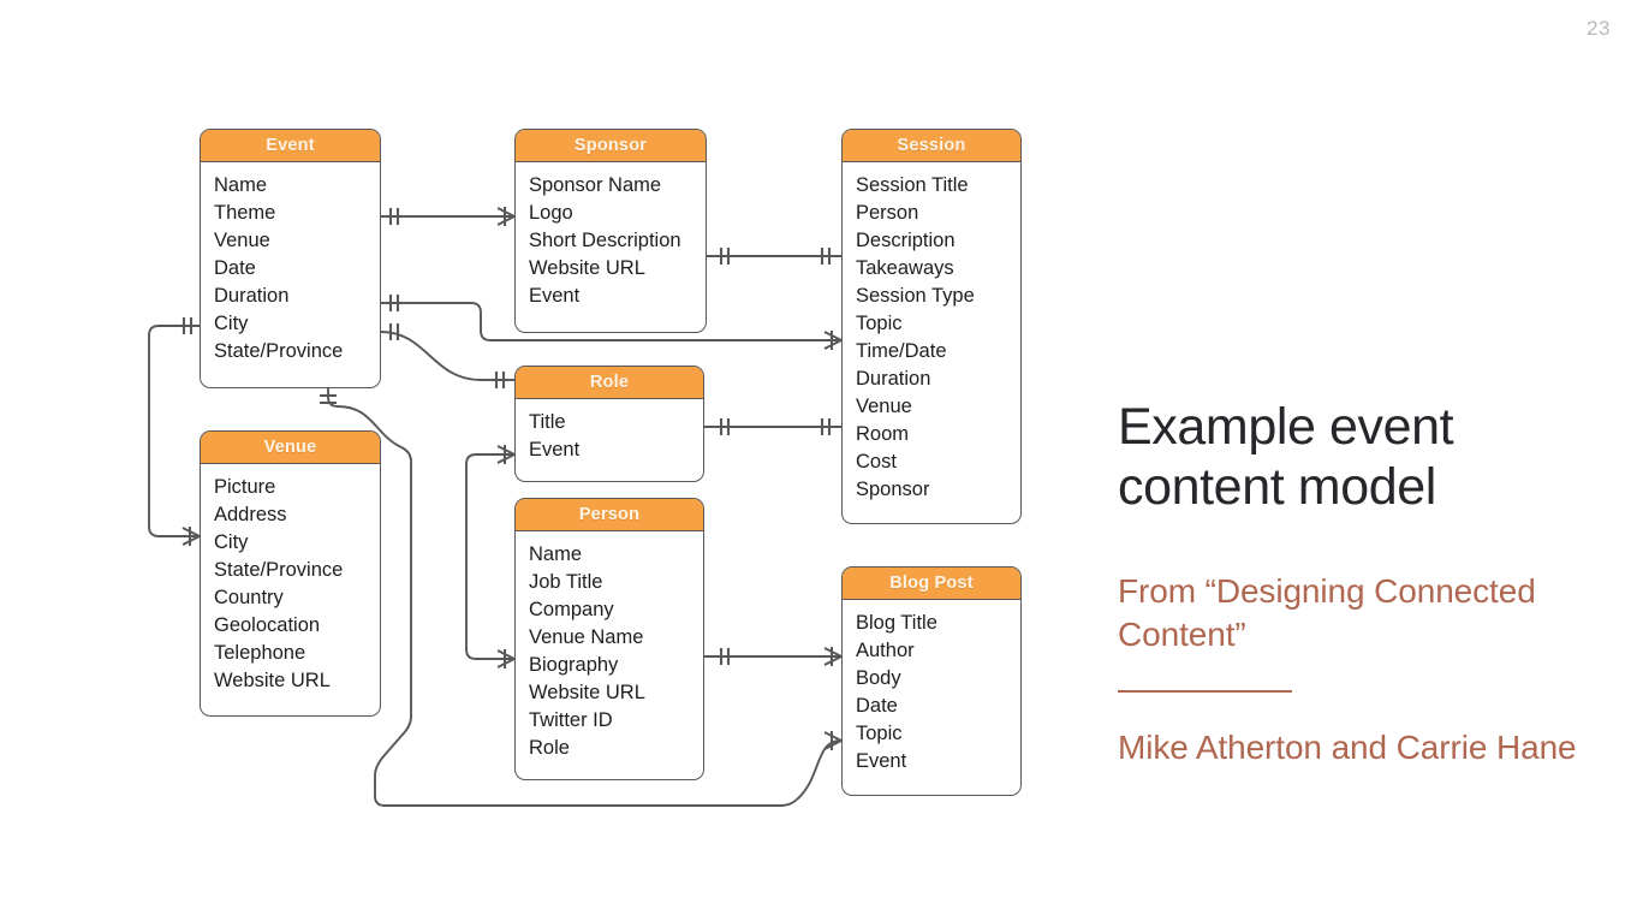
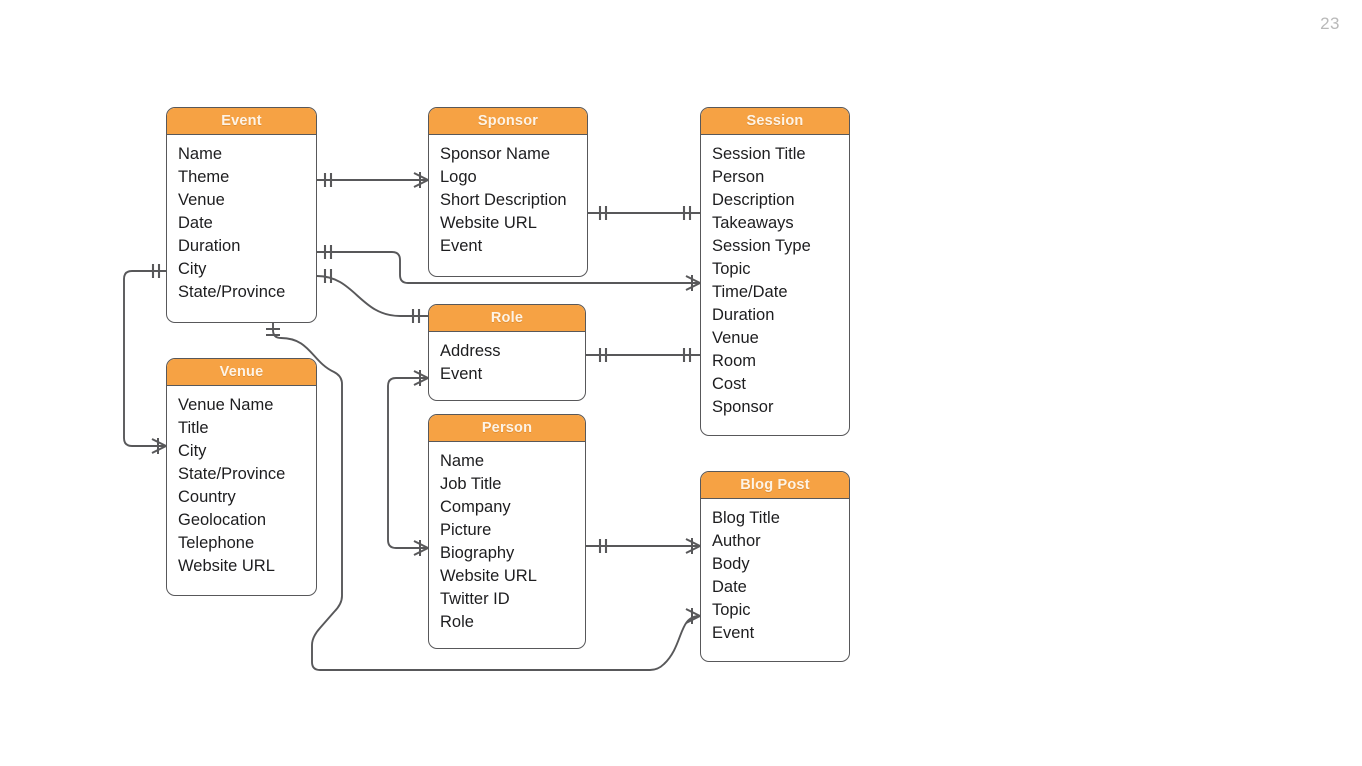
  23
  Event
  Name
  Theme
  Venue
  Date
  Duration
  City
  State/Province
  Sponsor
  Sponsor Name
  Logo
  Short Description
  Website URL
  Event
  Session
  Session Title
  Person
  Description
  Takeaways
  Session Type
  Topic
  Time/Date
  Duration
  Venue
  Room
  Cost
  Sponsor
  Role
- Title
+ Address
  Event
  Venue
- Picture
+ Venue Name
- Address
+ Title
  City
  State/Province
  Country
  Geolocation
  Telephone
  Website URL
  Person
  Name
  Job Title
  Company
- Venue Name
+ Picture
  Biography
  Website URL
  Twitter ID
  Role
  Blog Post
  Blog Title
  Author
  Body
  Date
  Topic
  Event
- Example event content model
- From “Designing Connected Content”
- Mike Atherton and Carrie Hane
